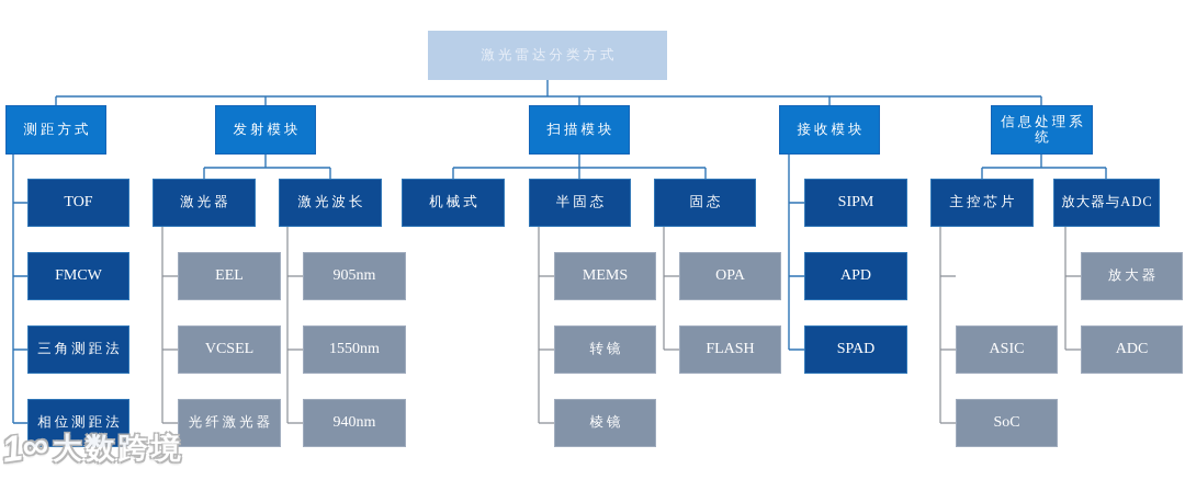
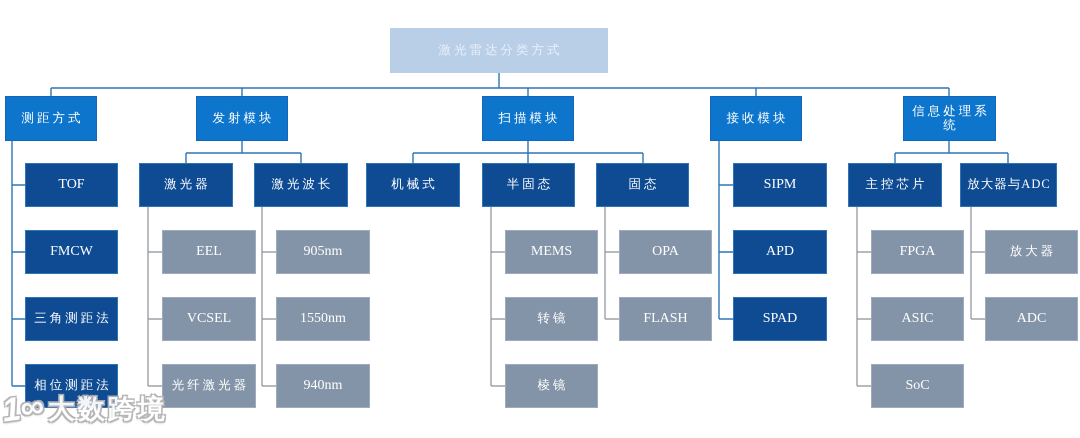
  激光雷达分类方式
  测距方式
  发射模块
  扫描模块
  接收模块
  信息处理系统
  TOF
  FMCW
  三角测距法
  相位测距法
  激光器
  激光波长
  EEL
  VCSEL
  光纤激光器
  905nm
  1550nm
  940nm
  机械式
  半固态
  固态
  MEMS
  转镜
  棱镜
  OPA
  FLASH
  SIPM
  APD
  SPAD
  主控芯片
  放大器与ADC
+ FPGA
  ASIC
  SoC
  放大器
  ADC
  大数跨境
